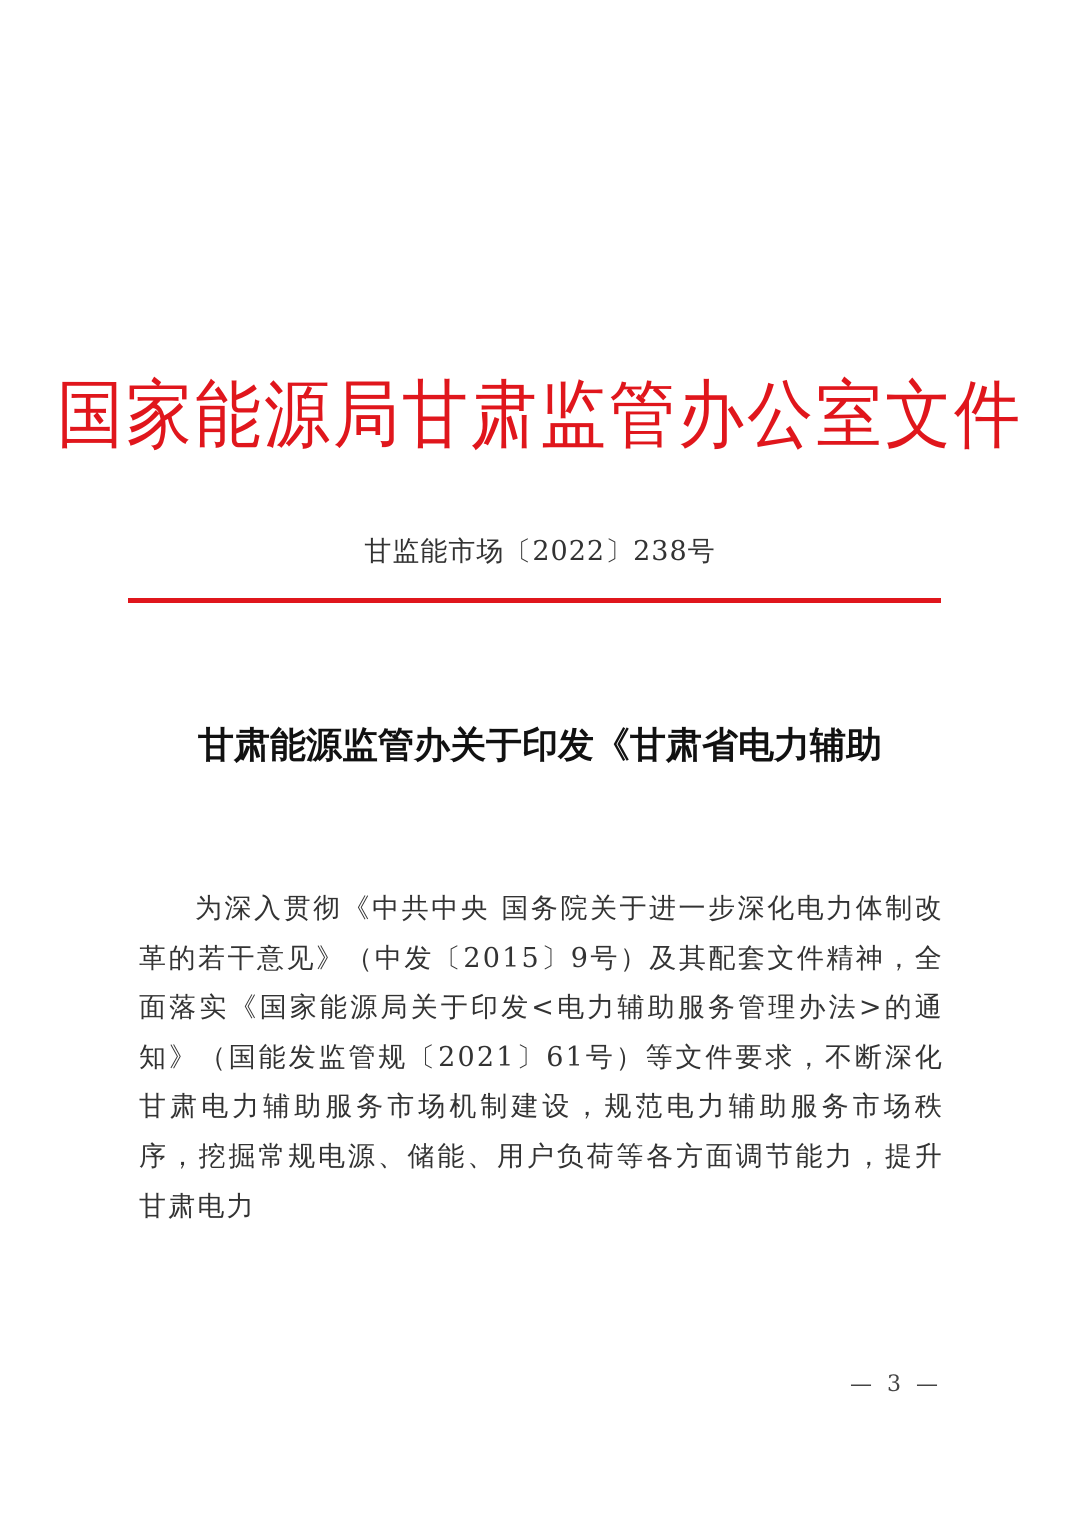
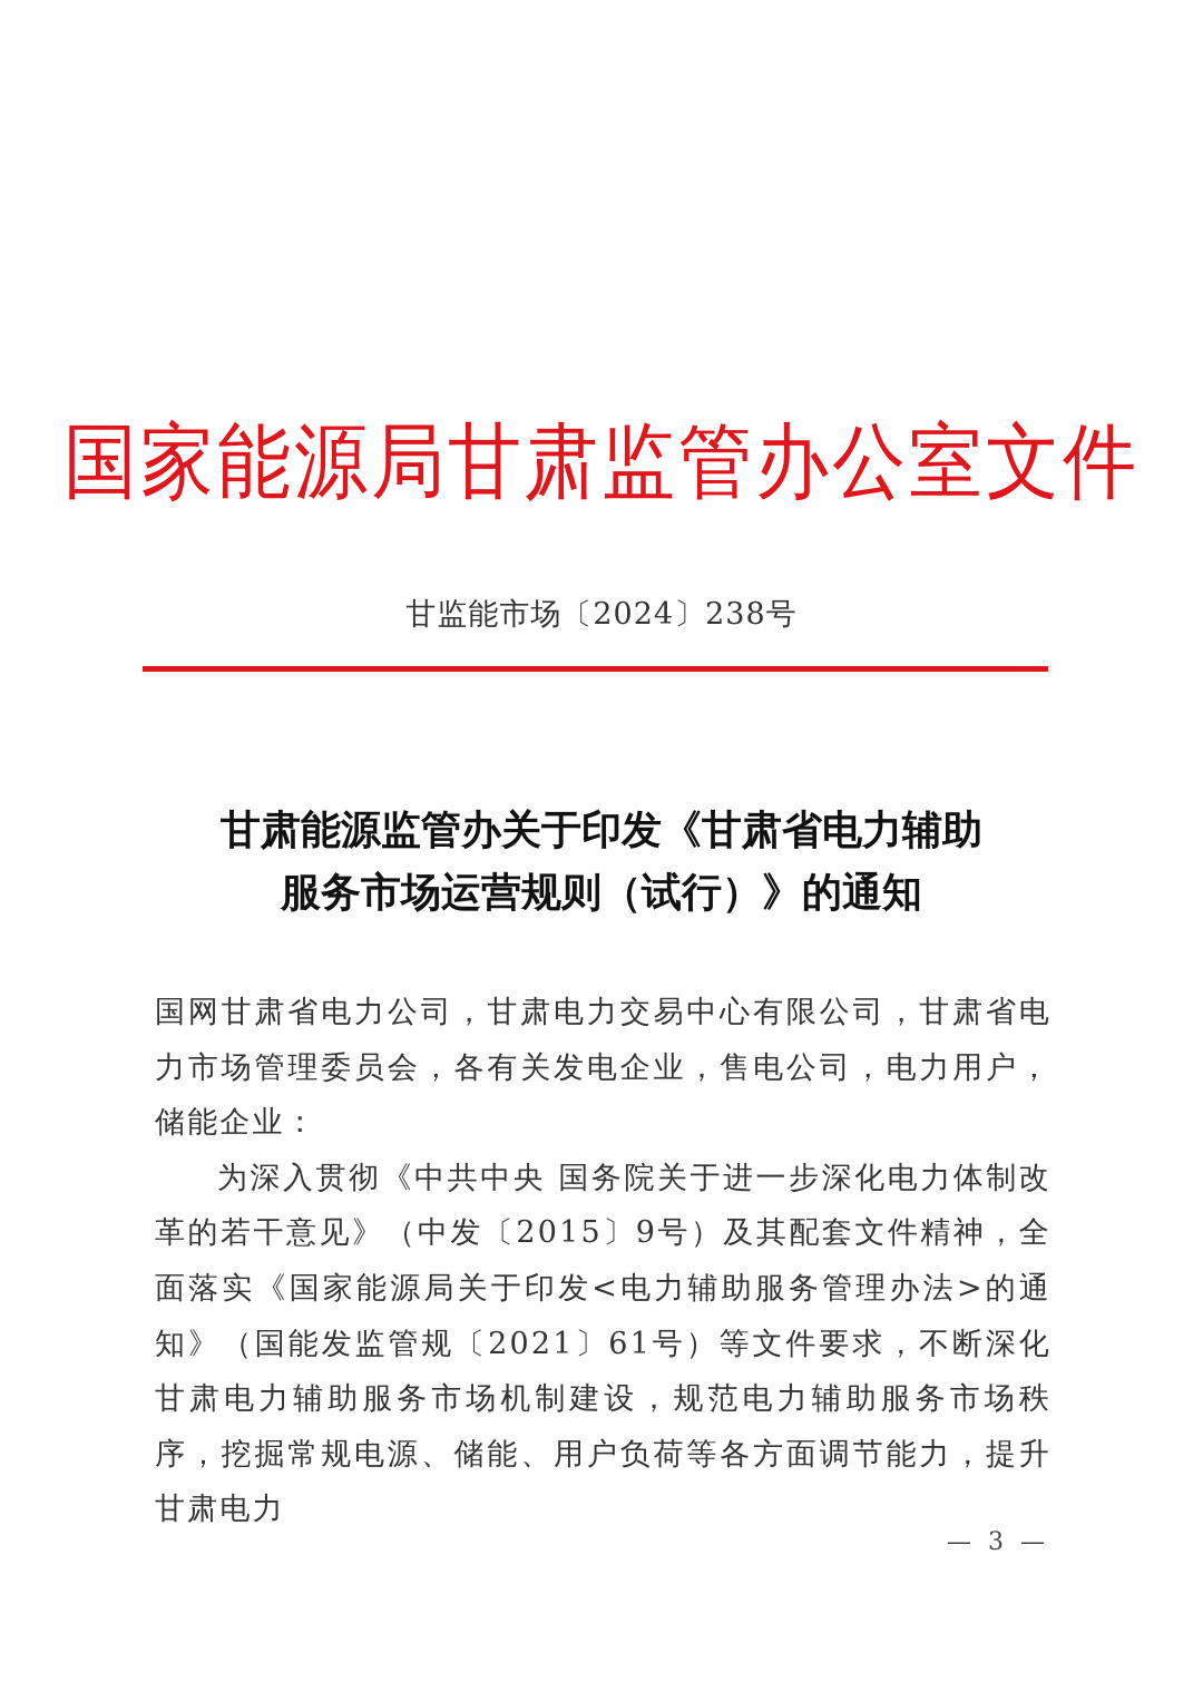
  国家能源局甘肃监管办公室文件
- 甘监能市场〔2022〕238号
+ 甘监能市场〔2024〕238号
  甘肃能源监管办关于印发《甘肃省电力辅助
+ 服务市场运营规则（试行）》的通知
+ 国网甘肃省电力公司，甘肃电力交易中心有限公司，甘肃省电力市场管理委员会，各有关发电企业，售电公司，电力用户，储能企业：
  为深入贯彻《中共中央 国务院关于进一步深化电力体制改革的若干意见》（中发〔2015〕9号）及其配套文件精神，全面落实《国家能源局关于印发<电力辅助服务管理办法>的通知》（国能发监管规〔2021〕61号）等文件要求，不断深化甘肃电力辅助服务市场机制建设，规范电力辅助服务市场秩序，挖掘常规电源、储能、用户负荷等各方面调节能力，提升甘肃电力
  — 3 —
